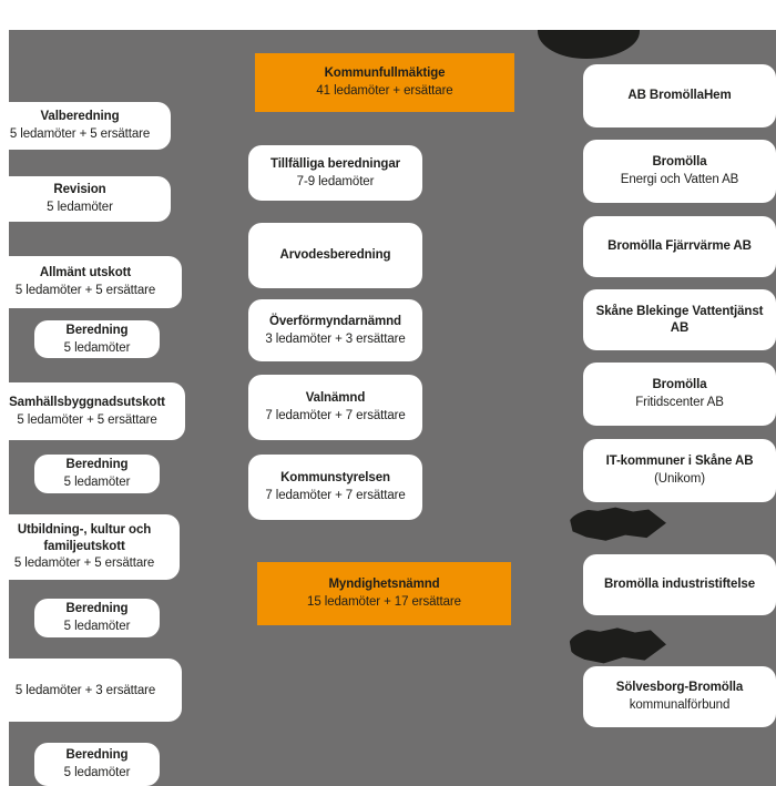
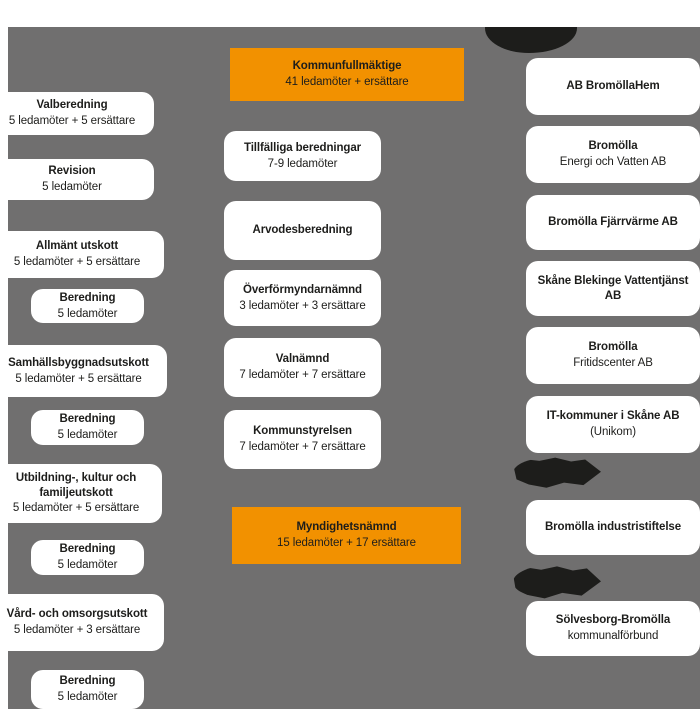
  Valberedning
  5 ledamöter + 5 ersättare
  Revision
  5 ledamöter
  Allmänt utskott
  5 ledamöter + 5 ersättare
  Beredning
  5 ledamöter
  Samhällsbyggnadsutskott
  5 ledamöter + 5 ersättare
  Beredning
  5 ledamöter
  Utbildning-, kultur och familjeutskott
  5 ledamöter + 5 ersättare
  Beredning
  5 ledamöter
+ Vård- och omsorgsutskott
  5 ledamöter + 3 ersättare
  Beredning
  5 ledamöter
  Kommunfullmäktige
  41 ledamöter + ersättare
  Tillfälliga beredningar
  7-9 ledamöter
  Arvodesberedning
  Överförmyndarnämnd
  3 ledamöter + 3 ersättare
  Valnämnd
  7 ledamöter + 7 ersättare
  Kommunstyrelsen
  7 ledamöter + 7 ersättare
  Myndighetsnämnd
  15 ledamöter + 17 ersättare
  AB BromöllaHem
  Bromölla
  Energi och Vatten AB
  Bromölla Fjärrvärme AB
  Skåne Blekinge Vattentjänst AB
  Bromölla
  Fritidscenter AB
  IT-kommuner i Skåne AB
  (Unikom)
  Bromölla industristiftelse
  Sölvesborg-Bromölla
  kommunalförbund
